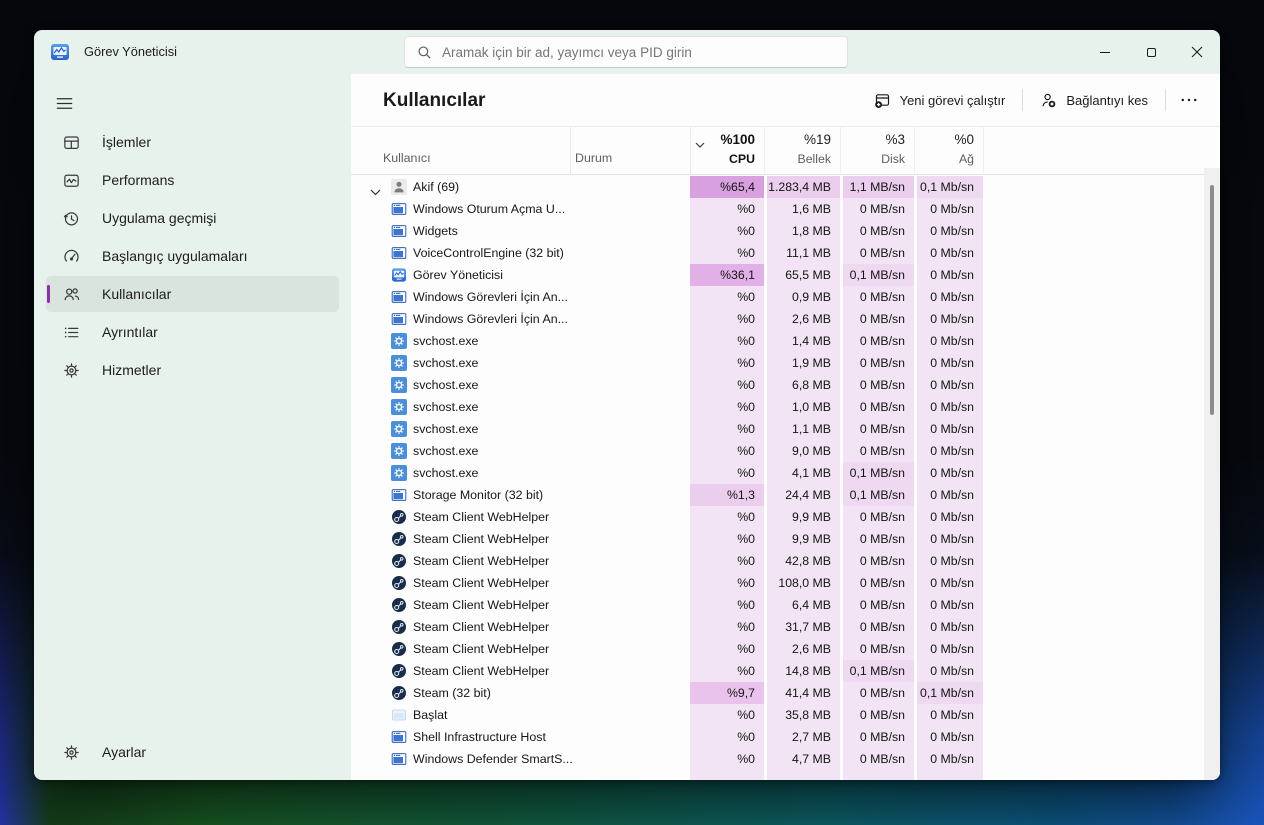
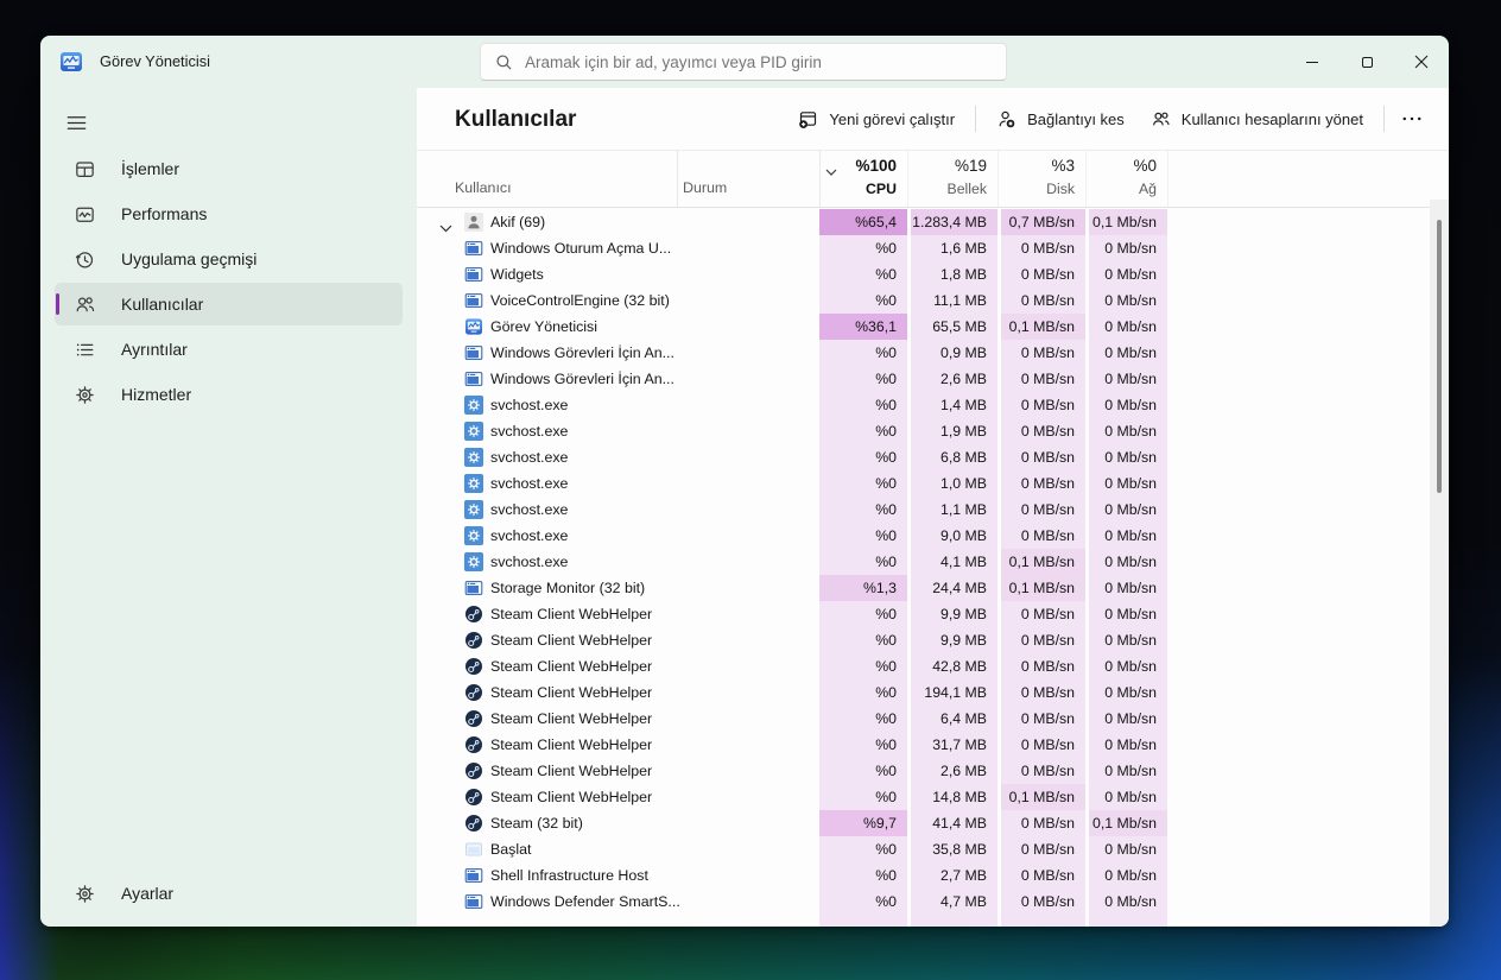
  Görev Yöneticisi
  Aramak için bir ad, yayımcı veya PID girin
  İşlemler
  Performans
  Uygulama geçmişi
- Başlangıç uygulamaları
  Kullanıcılar
  Ayrıntılar
  Hizmetler
  Ayarlar
  Kullanıcılar
  Yeni görevi çalıştır
  Bağlantıyı kes
+ Kullanıcı hesaplarını yönet
  Kullanıcı
  Durum
  %100
  CPU
  %19
  Bellek
  %3
  Disk
  %0
  Ağ
  Akif (69)
  %65,4
  1.283,4 MB
- 1,1 MB/sn
+ 0,7 MB/sn
  0,1 Mb/sn
  Windows Oturum Açma U...
  %0
  1,6 MB
  0 MB/sn
  0 Mb/sn
  Widgets
  %0
  1,8 MB
  0 MB/sn
  0 Mb/sn
  VoiceControlEngine (32 bit)
  %0
  11,1 MB
  0 MB/sn
  0 Mb/sn
  Görev Yöneticisi
  %36,1
  65,5 MB
  0,1 MB/sn
  0 Mb/sn
  Windows Görevleri İçin An...
  %0
  0,9 MB
  0 MB/sn
  0 Mb/sn
  Windows Görevleri İçin An...
  %0
  2,6 MB
  0 MB/sn
  0 Mb/sn
  svchost.exe
  %0
  1,4 MB
  0 MB/sn
  0 Mb/sn
  svchost.exe
  %0
  1,9 MB
  0 MB/sn
  0 Mb/sn
  svchost.exe
  %0
  6,8 MB
  0 MB/sn
  0 Mb/sn
  svchost.exe
  %0
  1,0 MB
  0 MB/sn
  0 Mb/sn
  svchost.exe
  %0
  1,1 MB
  0 MB/sn
  0 Mb/sn
  svchost.exe
  %0
  9,0 MB
  0 MB/sn
  0 Mb/sn
  svchost.exe
  %0
  4,1 MB
  0,1 MB/sn
  0 Mb/sn
  Storage Monitor (32 bit)
  %1,3
  24,4 MB
  0,1 MB/sn
  0 Mb/sn
  Steam Client WebHelper
  %0
  9,9 MB
  0 MB/sn
  0 Mb/sn
  Steam Client WebHelper
  %0
  9,9 MB
  0 MB/sn
  0 Mb/sn
  Steam Client WebHelper
  %0
  42,8 MB
  0 MB/sn
  0 Mb/sn
  Steam Client WebHelper
  %0
- 108,0 MB
+ 194,1 MB
  0 MB/sn
  0 Mb/sn
  Steam Client WebHelper
  %0
  6,4 MB
  0 MB/sn
  0 Mb/sn
  Steam Client WebHelper
  %0
  31,7 MB
  0 MB/sn
  0 Mb/sn
  Steam Client WebHelper
  %0
  2,6 MB
  0 MB/sn
  0 Mb/sn
  Steam Client WebHelper
  %0
  14,8 MB
  0,1 MB/sn
  0 Mb/sn
  Steam (32 bit)
  %9,7
  41,4 MB
  0 MB/sn
  0,1 Mb/sn
  Başlat
  %0
  35,8 MB
  0 MB/sn
  0 Mb/sn
  Shell Infrastructure Host
  %0
  2,7 MB
  0 MB/sn
  0 Mb/sn
  Windows Defender SmartS...
  %0
  4,7 MB
  0 MB/sn
  0 Mb/sn
